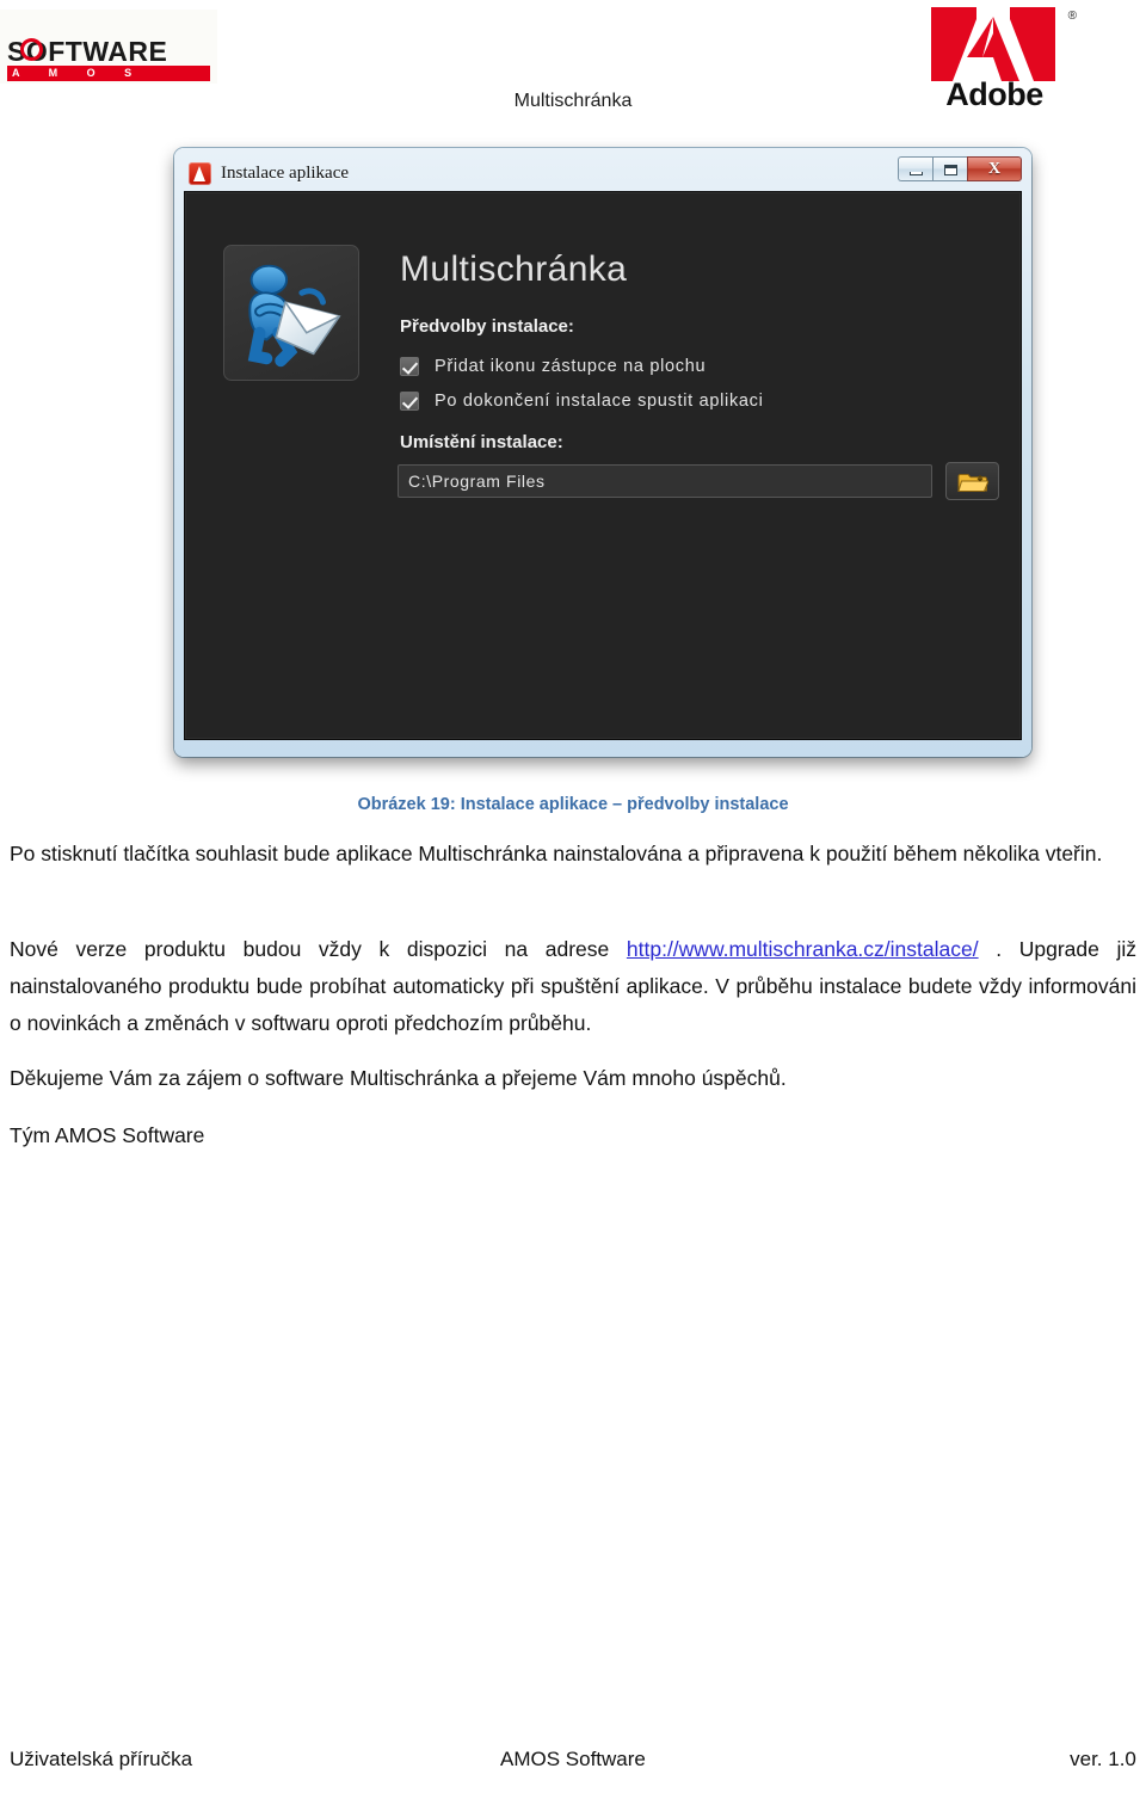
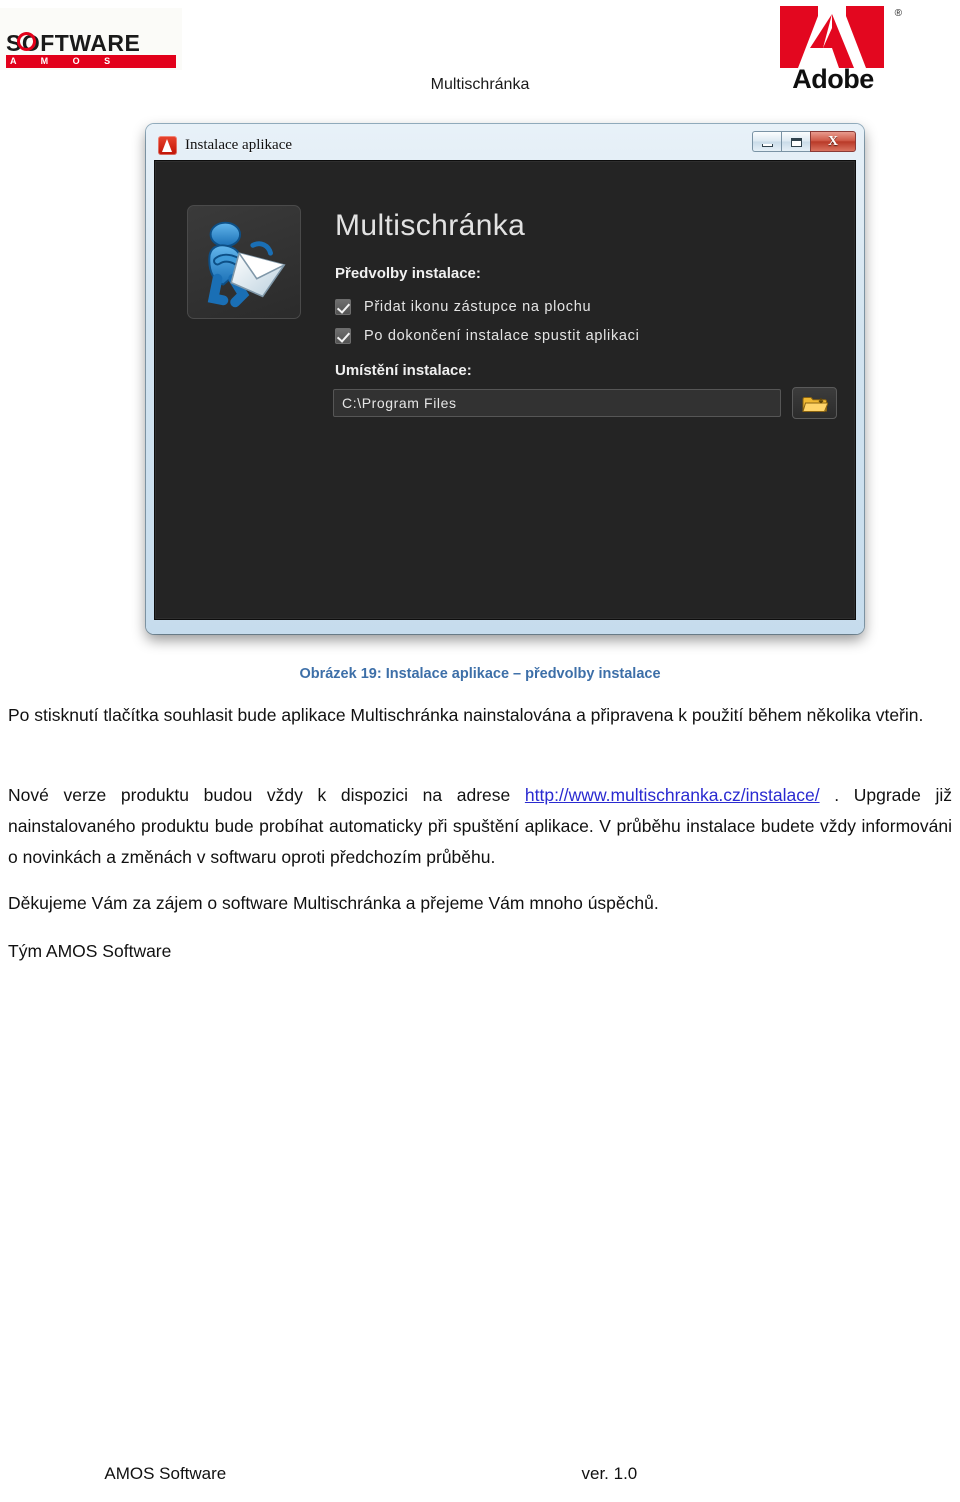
  SOFTWARE
  A M O S
  Multischránka
  ®
  Adobe
  Instalace aplikace
  X
  Multischránka
  Předvolby instalace:
  Přidat ikonu zástupce na plochu
  Po dokončení instalace spustit aplikaci
  Umístění instalace:
  C:\Program Files
  Obrázek 19: Instalace aplikace – předvolby instalace
  Po stisknutí tlačítka souhlasit bude aplikace Multischránka nainstalována a připravena k použití během několika vteřin.
  Nové verze produktu budou vždy k dispozici na adrese http://www.multischranka.cz/instalace/ . Upgrade již nainstalovaného produktu bude probíhat automaticky při spuštění aplikace. V průběhu instalace budete vždy informováni o novinkách a změnách v softwaru oproti předchozím průběhu.
  Děkujeme Vám za zájem o software Multischránka a přejeme Vám mnoho úspěchů.
  Tým AMOS Software
- Uživatelská příručka
  AMOS Software
  ver. 1.0
